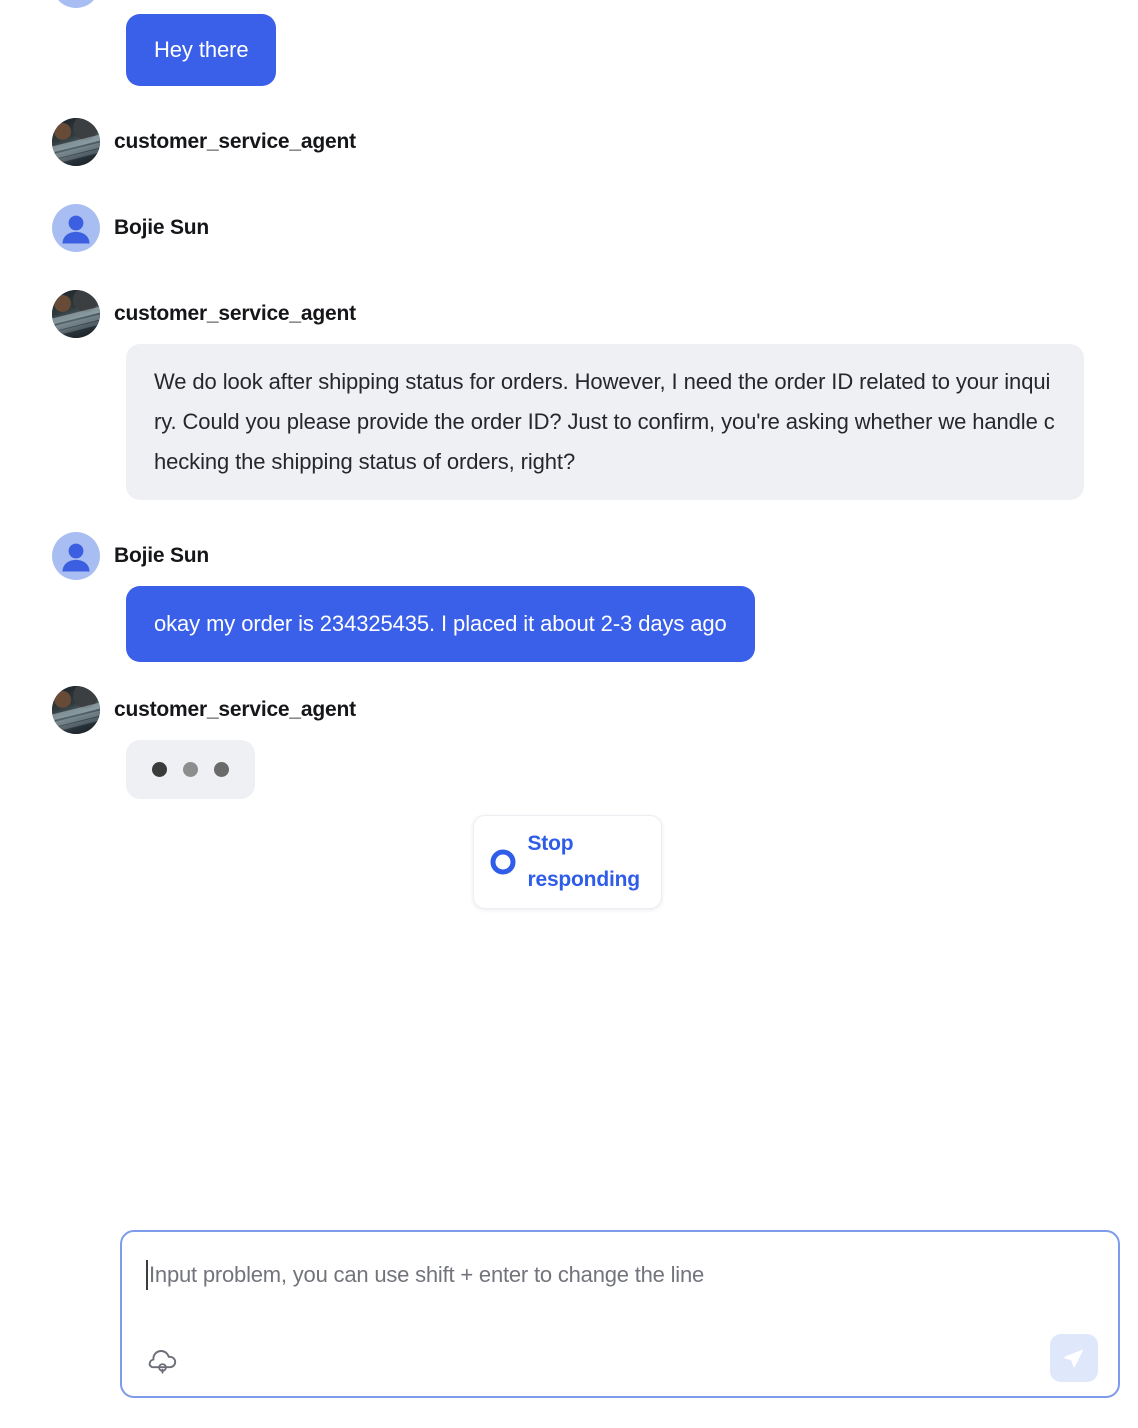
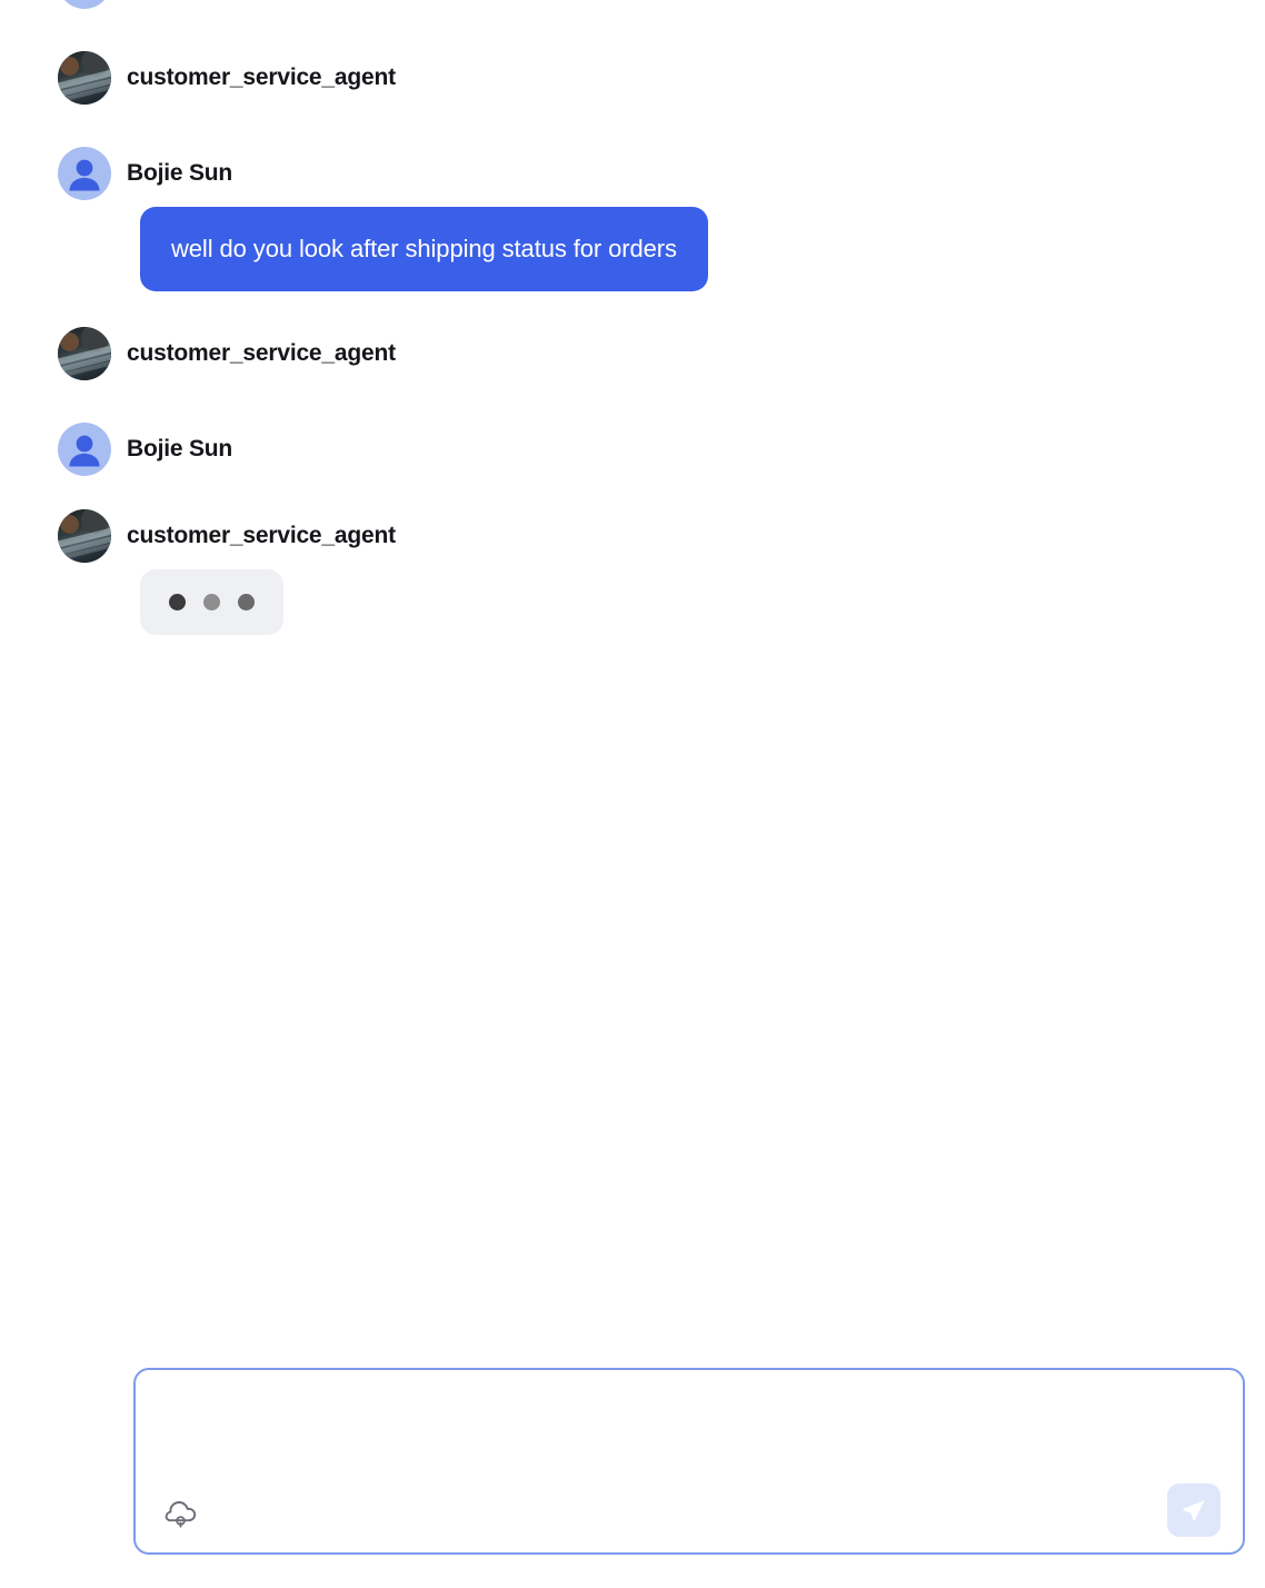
- Hey there
  customer_service_agent
  Bojie Sun
+ well do you look after shipping status for orders
  customer_service_agent
- We do look after shipping status for orders. However, I need the order ID related to your inquiry. Could you please provide the order ID? Just to confirm, you're asking whether we handle checking the shipping status of orders, right?
  Bojie Sun
- okay my order is 234325435. I placed it about 2-3 days ago
  customer_service_agent
- Stop responding
- Input problem, you can use shift + enter to change the line
